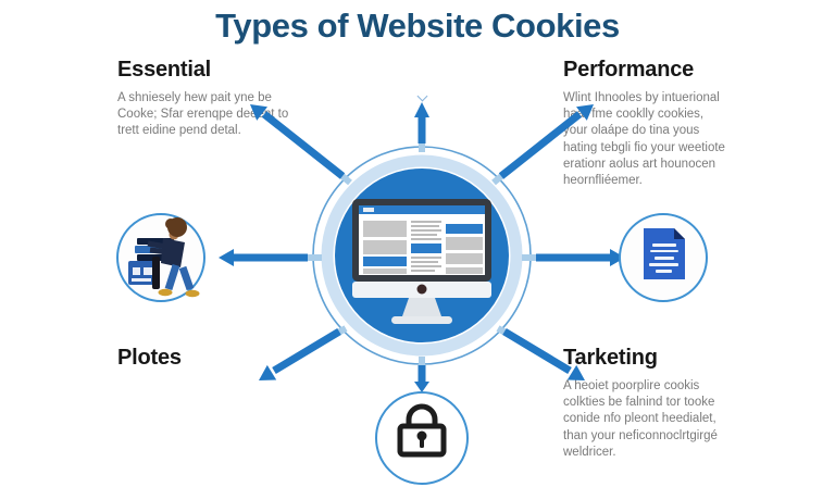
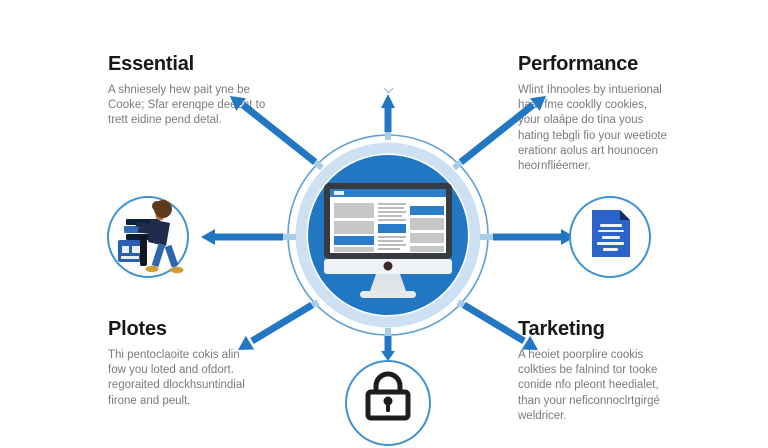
- Types of Website Cookies
  Essential
  A shniesely hew pait yne be
  Cooke; Sfar erenqpe deét to
  trett eidine pend detal.
  Performance
  Wlint Ihnooles by intuerional
  ha fme cooklly cookies,
  your olaápe do tina yous
  hating tebgli fio your weetiote
  erationr aolus art hounocen
  heornfliéemer.
  Plotes
+ Thi pentoclaoite cokis alin
+ fow you loted and ofdort.
+ regoraited dlockhsuntindial
+ firone and peult.
  Tarketing
  A heoiet poorplire cookis
  colkties be falnind tor tooke
  conide nfo pleont heedialet,
  than your neficonnoclrtgirgé
  weldricer.
